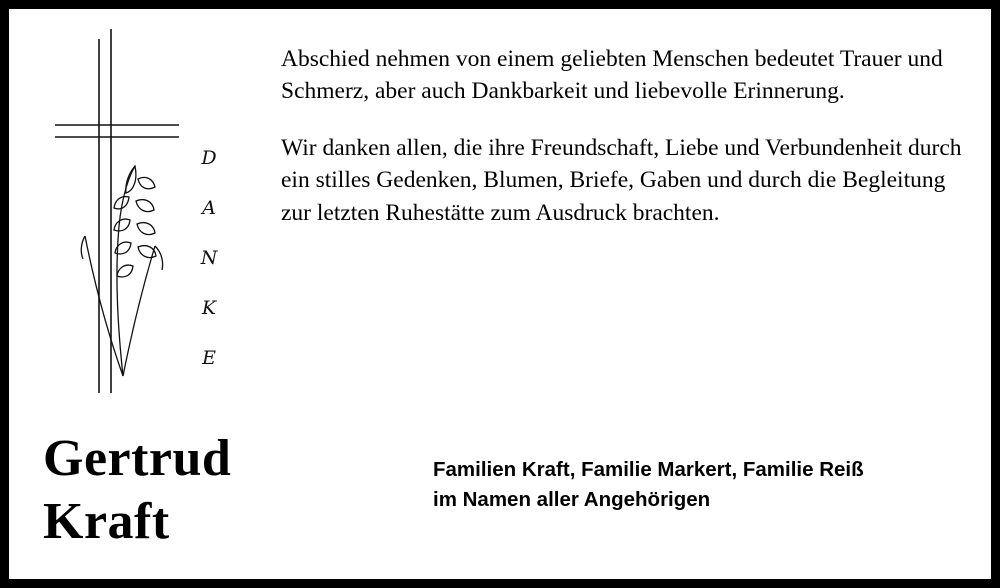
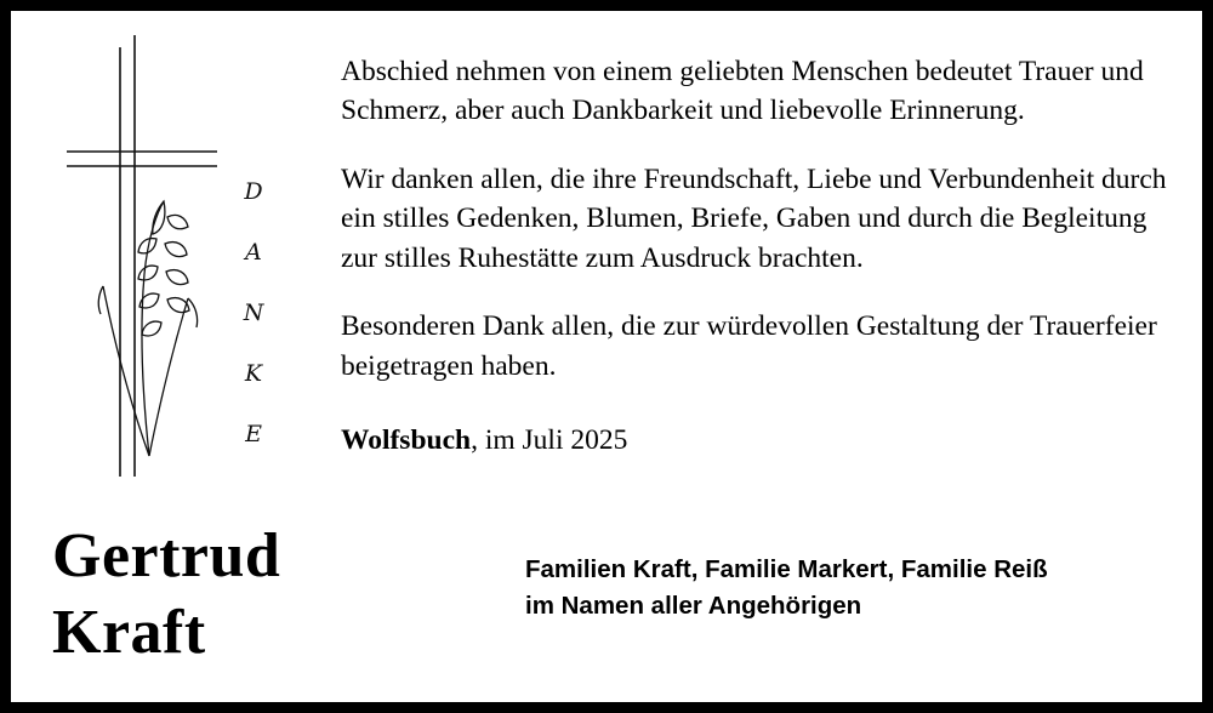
  D
  A
  N
  K
  E
  Gertrud
  Kraft
  Abschied nehmen von einem geliebten Menschen bedeutet Trauer und Schmerz, aber auch Dankbarkeit und liebevolle Erinnerung.
- Wir danken allen, die ihre Freundschaft, Liebe und Verbundenheit durch ein stilles Gedenken, Blumen, Briefe, Gaben und durch die Begleitung zur letzten Ruhestätte zum Ausdruck brachten.
+ Wir danken allen, die ihre Freundschaft, Liebe und Verbundenheit durch ein stilles Gedenken, Blumen, Briefe, Gaben und durch die Begleitung zur stilles Ruhestätte zum Ausdruck brachten.
+ Besonderen Dank allen, die zur würdevollen Gestaltung der Trauerfeier beigetragen haben.
+ Wolfsbuch, im Juli 2025
  Familien Kraft, Familie Markert, Familie Reiß
  im Namen aller Angehörigen
